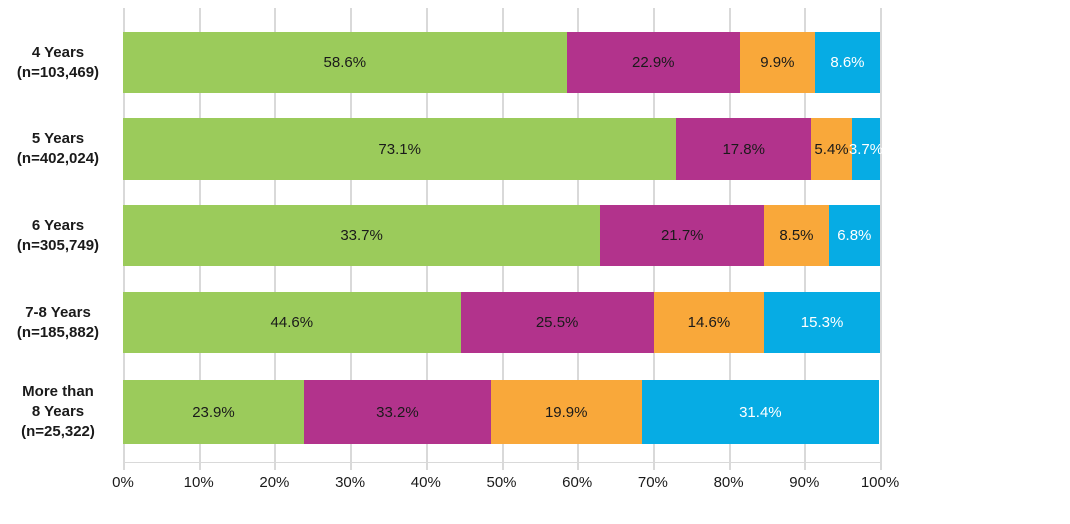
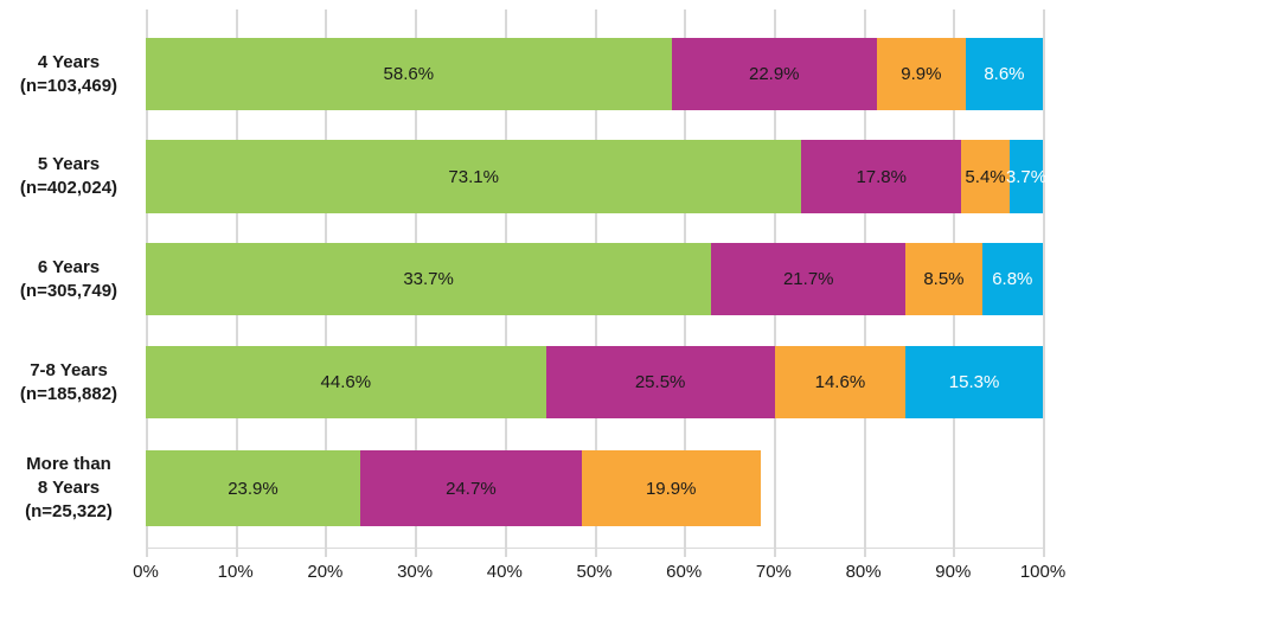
  58.6%
  22.9%
  9.9%
  8.6%
  73.1%
  17.8%
  5.4%
  3.7%
  33.7%
  21.7%
  8.5%
  6.8%
  44.6%
  25.5%
  14.6%
  15.3%
  23.9%
- 33.2%
+ 24.7%
  19.9%
- 31.4%
  4 Years
  (n=103,469)
  5 Years
  (n=402,024)
  6 Years
  (n=305,749)
  7-8 Years
  (n=185,882)
  More than
  8 Years
  (n=25,322)
  0%
  10%
  20%
  30%
  40%
  50%
  60%
  70%
  80%
  90%
  100%
